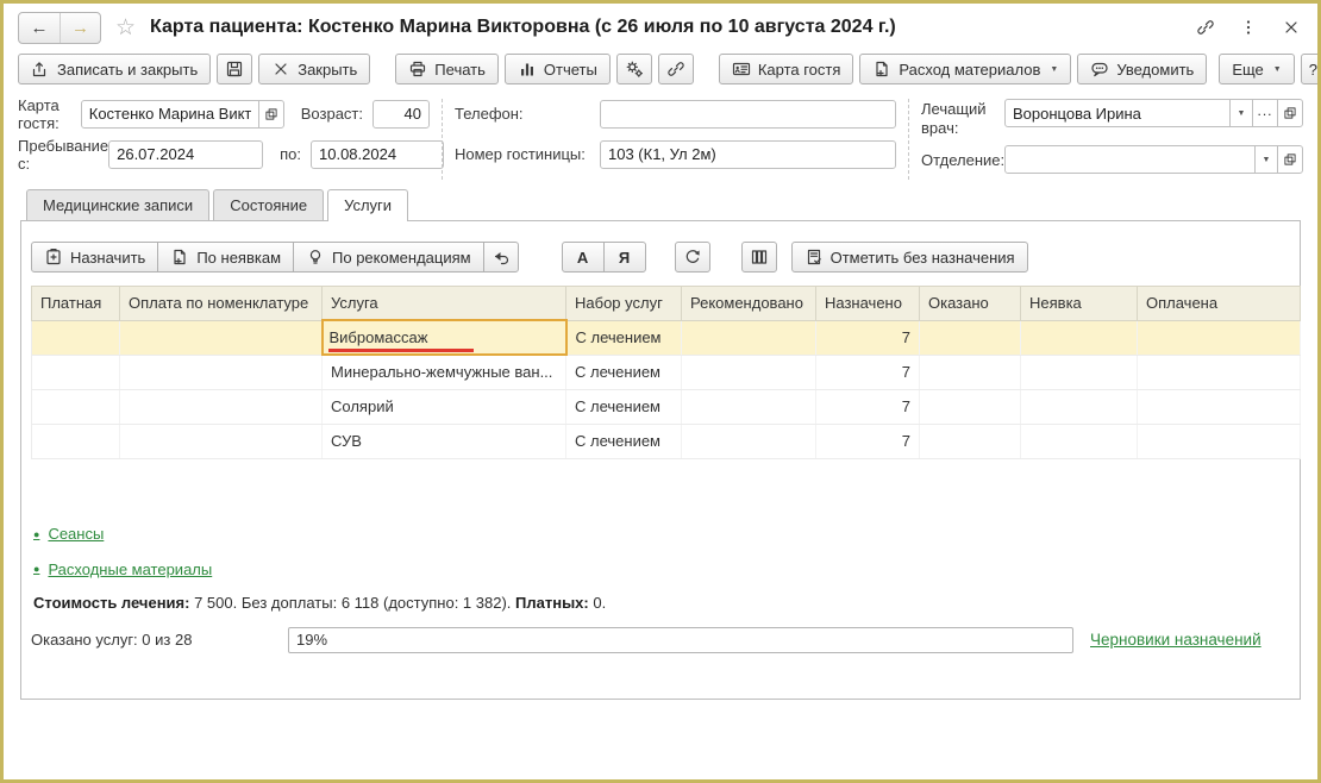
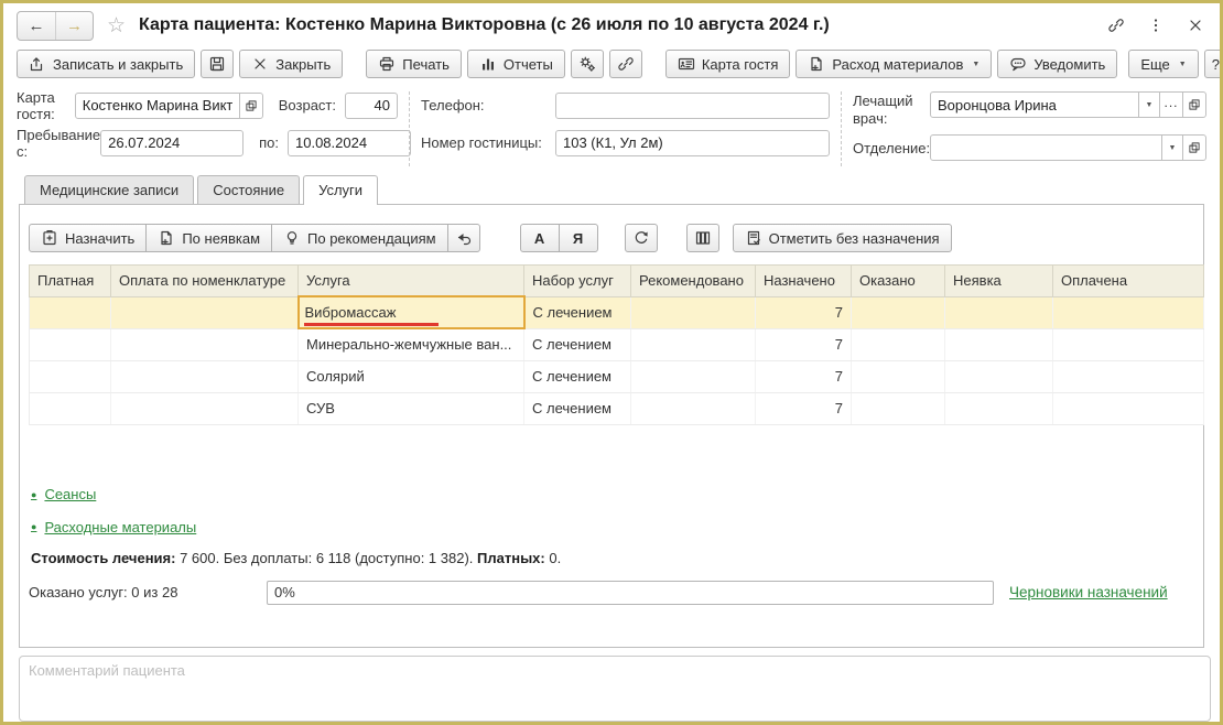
  ←
  →
  ☆
  Карта пациента: Костенко Марина Викторовна (с 26 июля по 10 августа 2024 г.)
  Записать и закрыть
  Закрыть
  Печать
  Отчеты
  Карта гостя
  Расход материалов
  Уведомить
  Еще
  ?
  Карта гостя:
  Костенко Марина Викт
  Возраст:
  40
  Пребывание с:
  26.07.2024
  по:
  10.08.2024
  Телефон:
  Номер гостиницы:
  103 (К1, Ул 2м)
  Лечащий врач:
  Воронцова Ирина
  ...
  Отделение:
  Медицинские записи
  Состояние
  Услуги
  Назначить
  По неявкам
  По рекомендациям
  А
  Я
  Отметить без назначения
  Платная	Оплата по номенклатуре	Услуга	Набор услуг	Рекомендовано	Назначено	Оказано	Неявка	Оплачена
  		Вибромассаж	С лечением		7
  		Минерально-жемчужные ван...	С лечением		7
  		Солярий	С лечением		7
  		СУВ	С лечением		7
  Сеансы
  Расходные материалы
- Стоимость лечения: 7 500. Без доплаты: 6 118 (доступно: 1 382). Платных: 0.
+ Стоимость лечения: 7 600. Без доплаты: 6 118 (доступно: 1 382). Платных: 0.
  Оказано услуг: 0 из 28
- 19%
+ 0%
  Черновики назначений
+ Комментарий пациента
